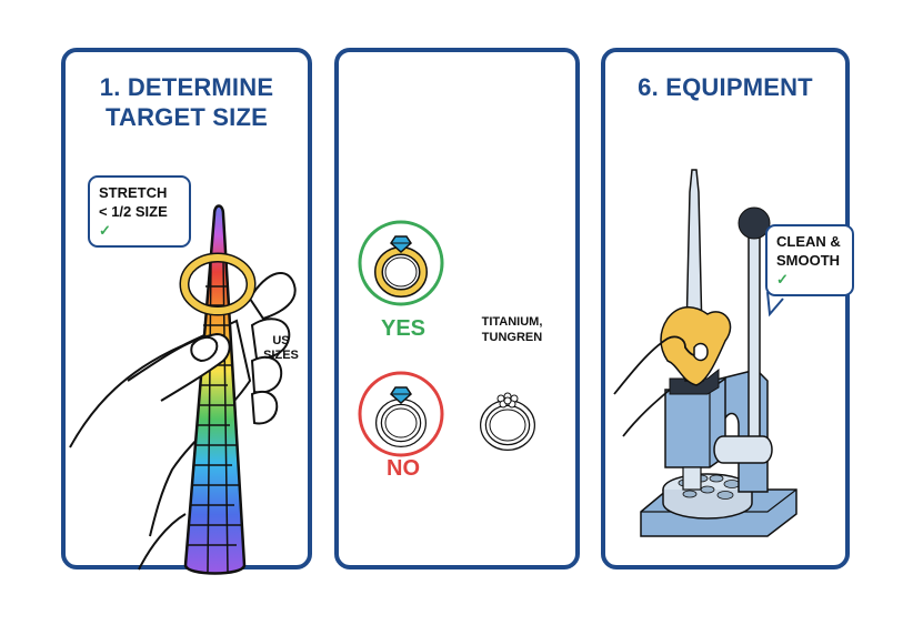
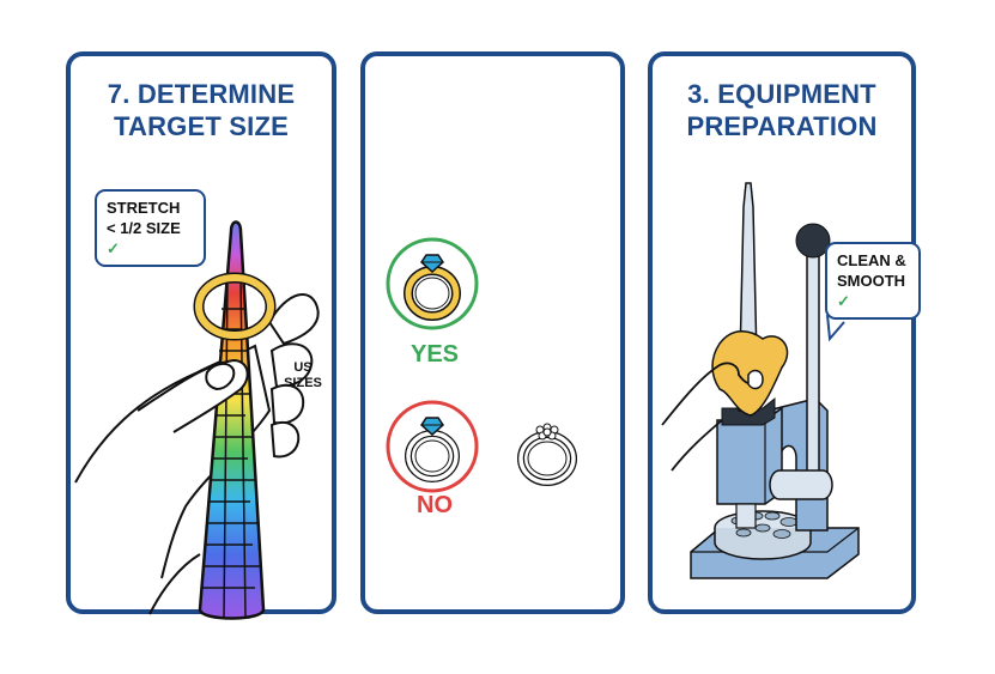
- 1. DETERMINE
+ 7. DETERMINE
  TARGET SIZE
  STRETCH
  < 1/2 SIZE ✓
  US
  SIZES
  YES
- TITANIUM,
- TUNGREN
  NO
- 6. EQUIPMENT
+ 3. EQUIPMENT
+ PREPARATION
  CLEAN &
  SMOOTH ✓
